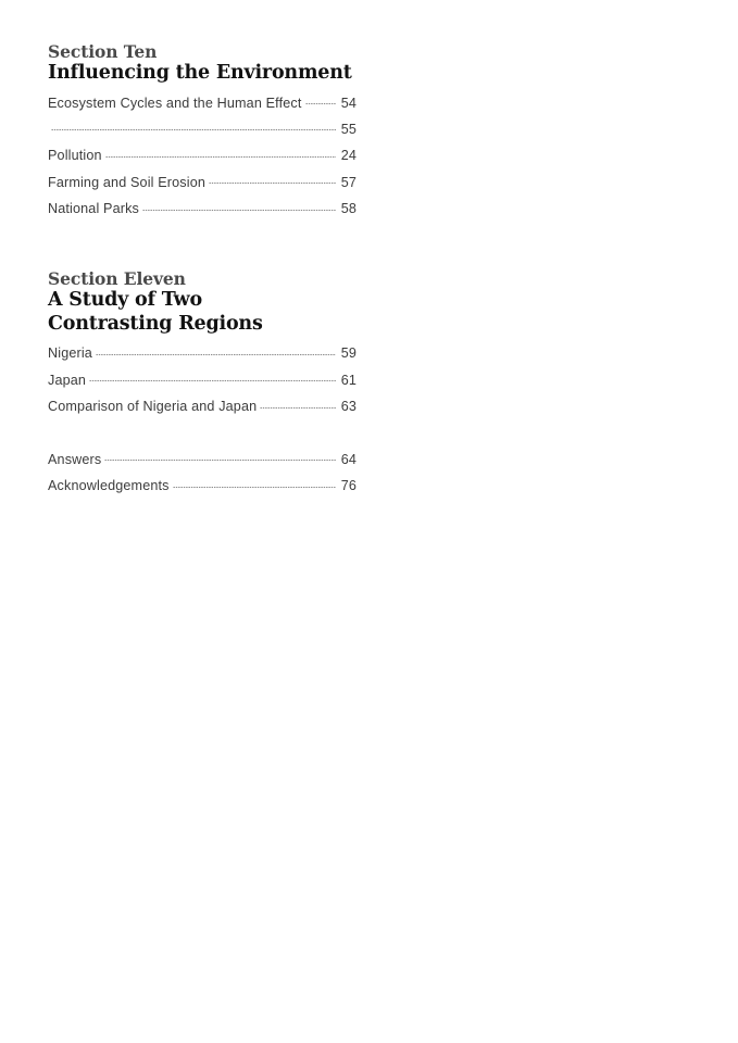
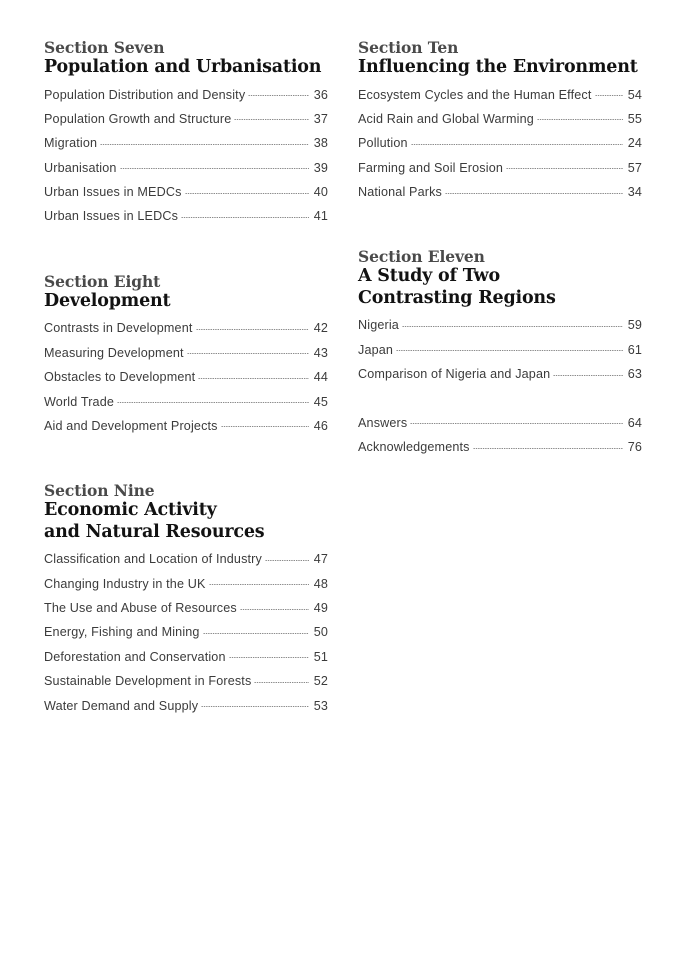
+ Section Seven
+ Population and Urbanisation
+ Population Distribution and Density
+ 36
+ Population Growth and Structure
+ 37
+ Migration
+ 38
+ Urbanisation
+ 39
+ Urban Issues in MEDCs
+ 40
+ Urban Issues in LEDCs
+ 41
+ Section Eight
+ Development
+ Contrasts in Development
+ 42
+ Measuring Development
+ 43
+ Obstacles to Development
+ 44
+ World Trade
+ 45
+ Aid and Development Projects
+ 46
+ Section Nine
+ Economic Activity
+ and Natural Resources
+ Classification and Location of Industry
+ 47
+ Changing Industry in the UK
+ 48
+ The Use and Abuse of Resources
+ 49
+ Energy, Fishing and Mining
+ 50
+ Deforestation and Conservation
+ 51
+ Sustainable Development in Forests
+ 52
+ Water Demand and Supply
+ 53
  Section Ten
  Influencing the Environment
  Ecosystem Cycles and the Human Effect
  54
+ Acid Rain and Global Warming
  55
  Pollution
  24
  Farming and Soil Erosion
  57
  National Parks
- 58
+ 34
  Section Eleven
  A Study of Two
  Contrasting Regions
  Nigeria
  59
  Japan
  61
  Comparison of Nigeria and Japan
  63
  Answers
  64
  Acknowledgements
  76
